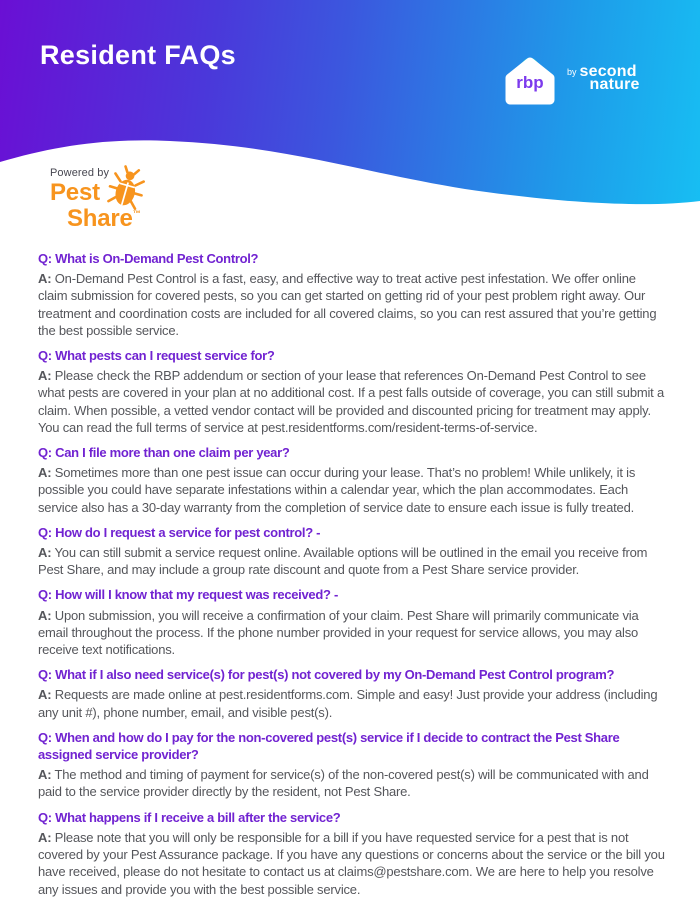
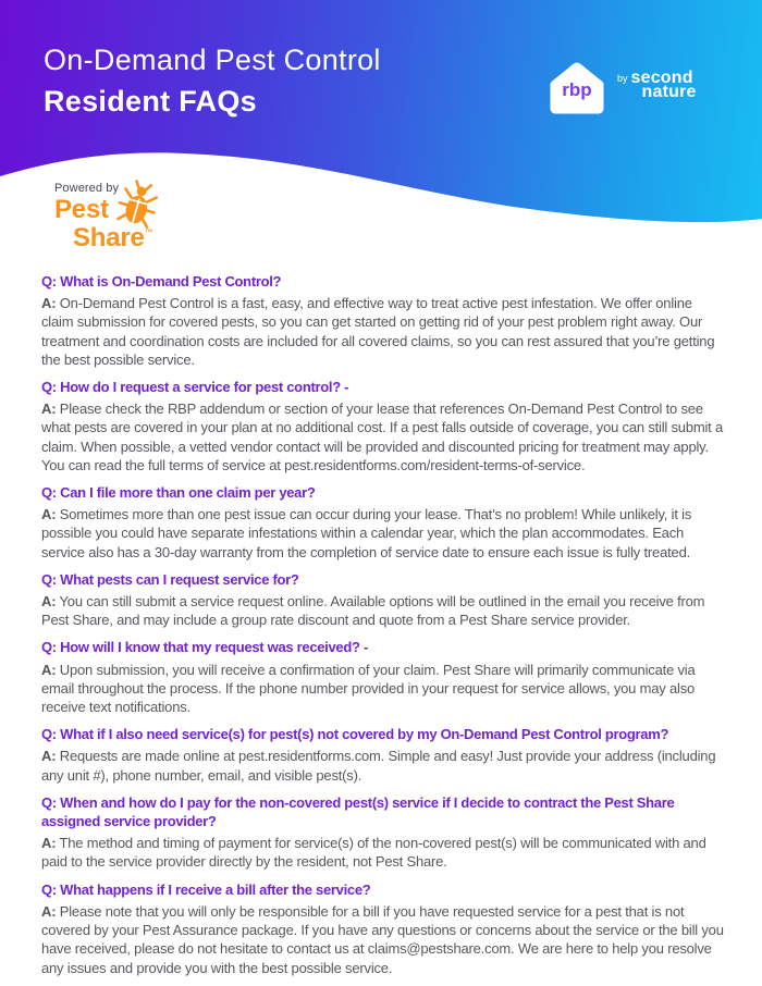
+ On-Demand Pest Control
  Resident FAQs
  rbp
  by
  second
  nature
  Powered by
  Pest
  Share™
  Q: What is On-Demand Pest Control?
  A: On-Demand Pest Control is a fast, easy, and effective way to treat active pest infestation. We offer online claim submission for covered pests, so you can get started on getting rid of your pest problem right away. Our treatment and coordination costs are included for all covered claims, so you can rest assured that you’re getting the best possible service.
- Q: What pests can I request service for?
+ Q: How do I request a service for pest control? -
  A: Please check the RBP addendum or section of your lease that references On-Demand Pest Control to see what pests are covered in your plan at no additional cost. If a pest falls outside of coverage, you can still submit a claim. When possible, a vetted vendor contact will be provided and discounted pricing for treatment may apply. You can read the full terms of service at pest.residentforms.com/resident-terms-of-service.
  Q: Can I file more than one claim per year?
  A: Sometimes more than one pest issue can occur during your lease. That’s no problem! While unlikely, it is possible you could have separate infestations within a calendar year, which the plan accommodates. Each service also has a 30-day warranty from the completion of service date to ensure each issue is fully treated.
- Q: How do I request a service for pest control? -
+ Q: What pests can I request service for?
  A: You can still submit a service request online. Available options will be outlined in the email you receive from Pest Share, and may include a group rate discount and quote from a Pest Share service provider.
  Q: How will I know that my request was received? -
  A: Upon submission, you will receive a confirmation of your claim. Pest Share will primarily communicate via email throughout the process. If the phone number provided in your request for service allows, you may also receive text notifications.
  Q: What if I also need service(s) for pest(s) not covered by my On-Demand Pest Control program?
  A: Requests are made online at pest.residentforms.com. Simple and easy! Just provide your address (including any unit #), phone number, email, and visible pest(s).
  Q: When and how do I pay for the non-covered pest(s) service if I decide to contract the Pest Share assigned service provider?
  A: The method and timing of payment for service(s) of the non-covered pest(s) will be communicated with and paid to the service provider directly by the resident, not Pest Share.
  Q: What happens if I receive a bill after the service?
  A: Please note that you will only be responsible for a bill if you have requested service for a pest that is not covered by your Pest Assurance package. If you have any questions or concerns about the service or the bill you have received, please do not hesitate to contact us at claims@pestshare.com. We are here to help you resolve any issues and provide you with the best possible service.
